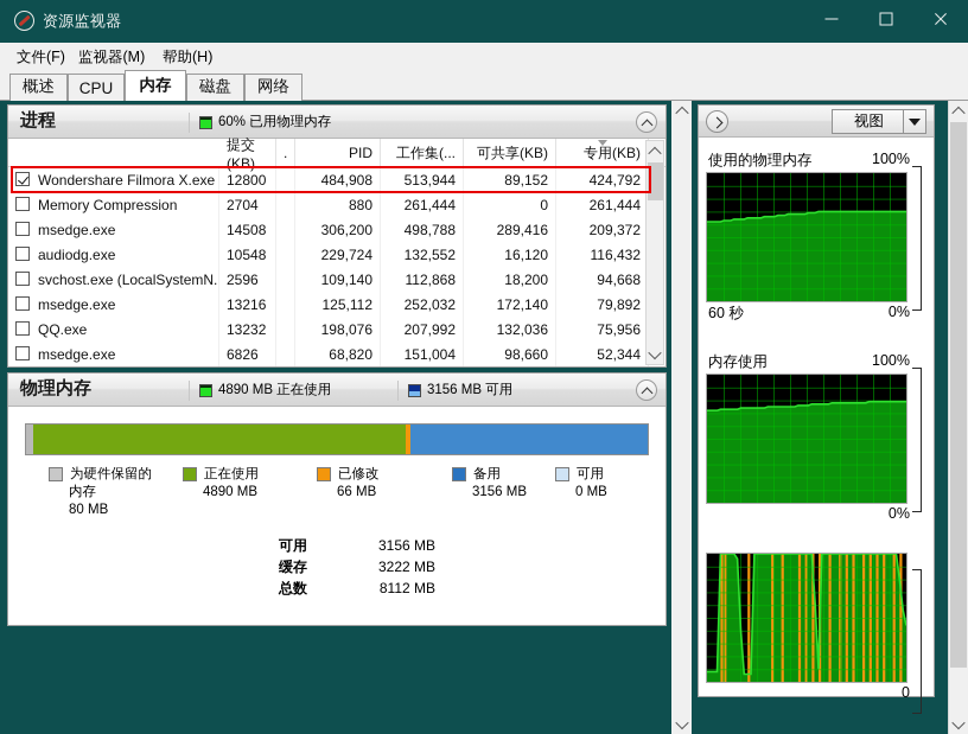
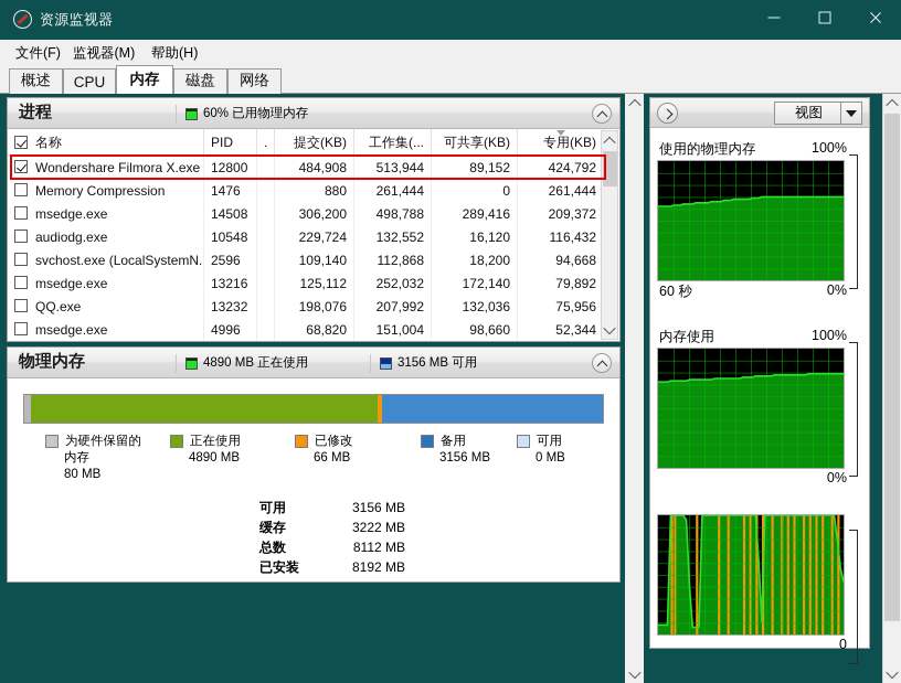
  资源监视器
  文件(F)
  监视器(M)
  帮助(H)
  概述
  CPU
  内存
  磁盘
  网络
  进程
  60% 已用物理内存
+ 名称
- 提交(KB)
+ PID
  .
- PID
+ 提交(KB)
  工作集(...
  可共享(KB)
  专用(KB)
  Wondershare Filmora X.exe
  12800
  484,908
  513,944
  89,152
  424,792
  Memory Compression
- 2704
+ 1476
  880
  261,444
  0
  261,444
  msedge.exe
  14508
  306,200
  498,788
  289,416
  209,372
  audiodg.exe
  10548
  229,724
  132,552
  16,120
  116,432
  svchost.exe (LocalSystemN.
  2596
  109,140
  112,868
  18,200
  94,668
  msedge.exe
  13216
  125,112
  252,032
  172,140
  79,892
  QQ.exe
  13232
  198,076
  207,992
  132,036
  75,956
  msedge.exe
- 6826
+ 4996
  68,820
  151,004
  98,660
  52,344
  物理内存
  4890 MB 正在使用
  3156 MB 可用
  为硬件保留的
  内存
  80 MB
  正在使用
  4890 MB
  已修改
  66 MB
  备用
  3156 MB
  可用
  0 MB
  可用
  3156 MB
  缓存
  3222 MB
  总数
  8112 MB
+ 已安装
+ 8192 MB
  视图
  使用的物理内存
  100%
  60 秒
  0%
  内存使用
  100%
  0%
  0
